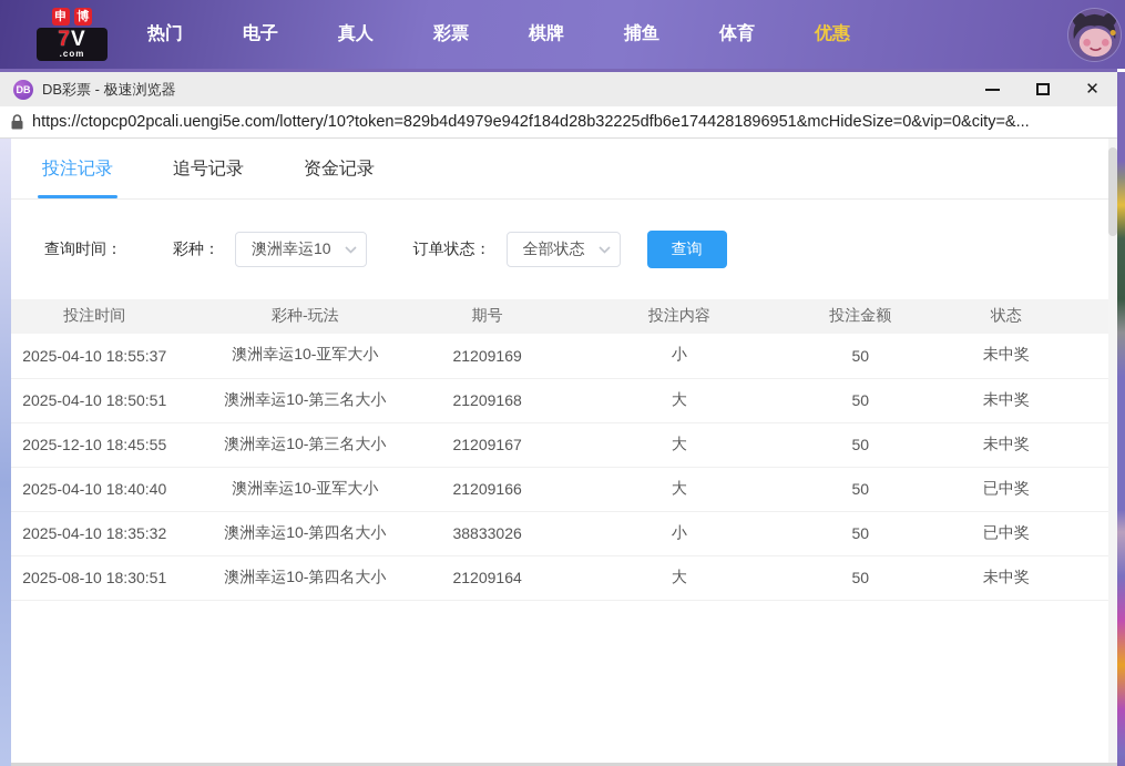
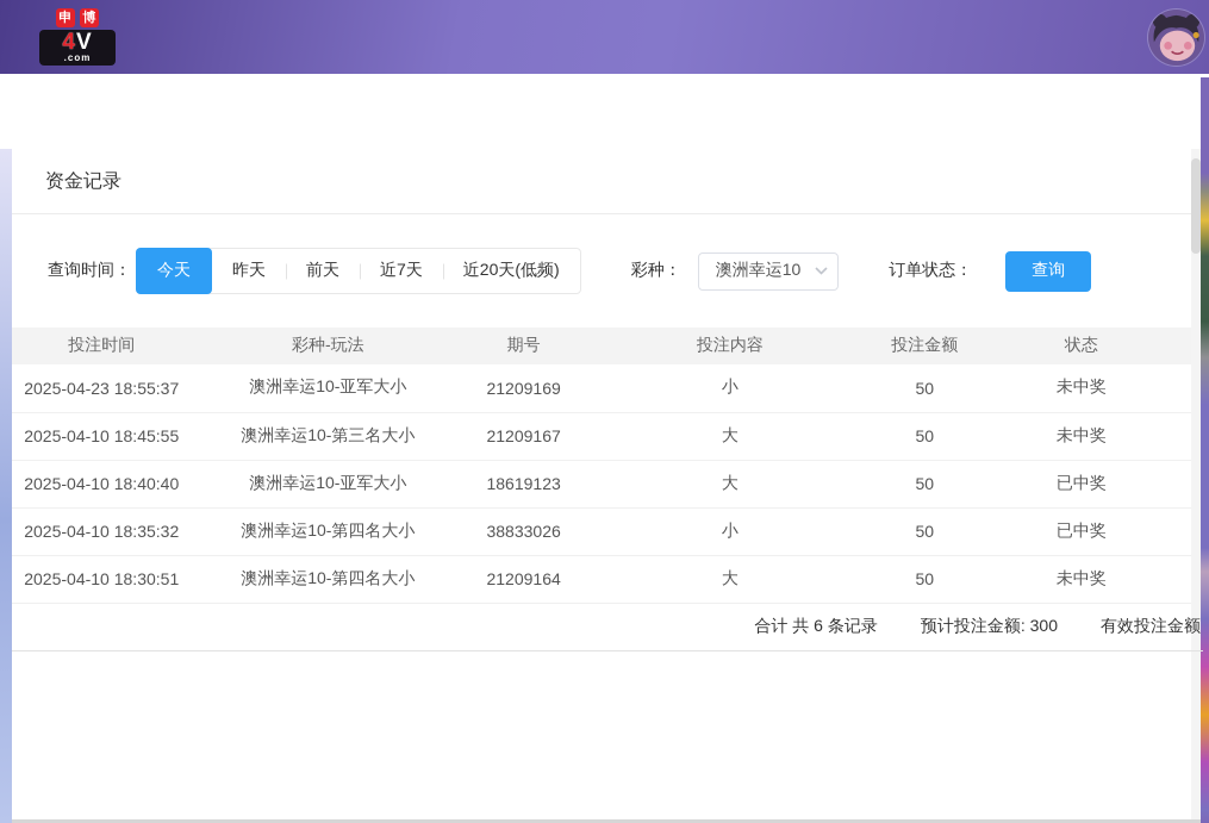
  申
  博
- 7V
+ 4V
  .com
- 热门
- 电子
- 真人
- 彩票
- 棋牌
- 捕鱼
- 体育
- 优惠
- DB
- DB彩票 - 极速浏览器
- ✕
- https://ctopcp02pcali.uengi5e.com/lottery/10?token=829b4d4979e942f184d28b32225dfb6e1744281896951&mcHideSize=0&vip=0&city=&...
- 投注记录
- 追号记录
  资金记录
  查询时间：
+ 今天
+ 昨天
+ 前天
+ 近7天
+ 近20天(低频)
  彩种：
  澳洲幸运10
  订单状态：
- 全部状态
  查询
  投注时间	彩种-玩法	期号	投注内容	投注金额	状态
- 2025-04-10 18:55:37	澳洲幸运10-亚军大小	21209169	小	50	未中奖
+ 2025-04-23 18:55:37	澳洲幸运10-亚军大小	21209169	小	50	未中奖
- 2025-04-10 18:50:51	澳洲幸运10-第三名大小	21209168	大	50	未中奖
- 2025-12-10 18:45:55	澳洲幸运10-第三名大小	21209167	大	50	未中奖
+ 2025-04-10 18:45:55	澳洲幸运10-第三名大小	21209167	大	50	未中奖
- 2025-04-10 18:40:40	澳洲幸运10-亚军大小	21209166	大	50	已中奖
+ 2025-04-10 18:40:40	澳洲幸运10-亚军大小	18619123	大	50	已中奖
  2025-04-10 18:35:32	澳洲幸运10-第四名大小	38833026	小	50	已中奖
- 2025-08-10 18:30:51	澳洲幸运10-第四名大小	21209164	大	50	未中奖
+ 2025-04-10 18:30:51	澳洲幸运10-第四名大小	21209164	大	50	未中奖
+ 合计 共 6 条记录
+ 预计投注金额: 300
+ 有效投注金额
